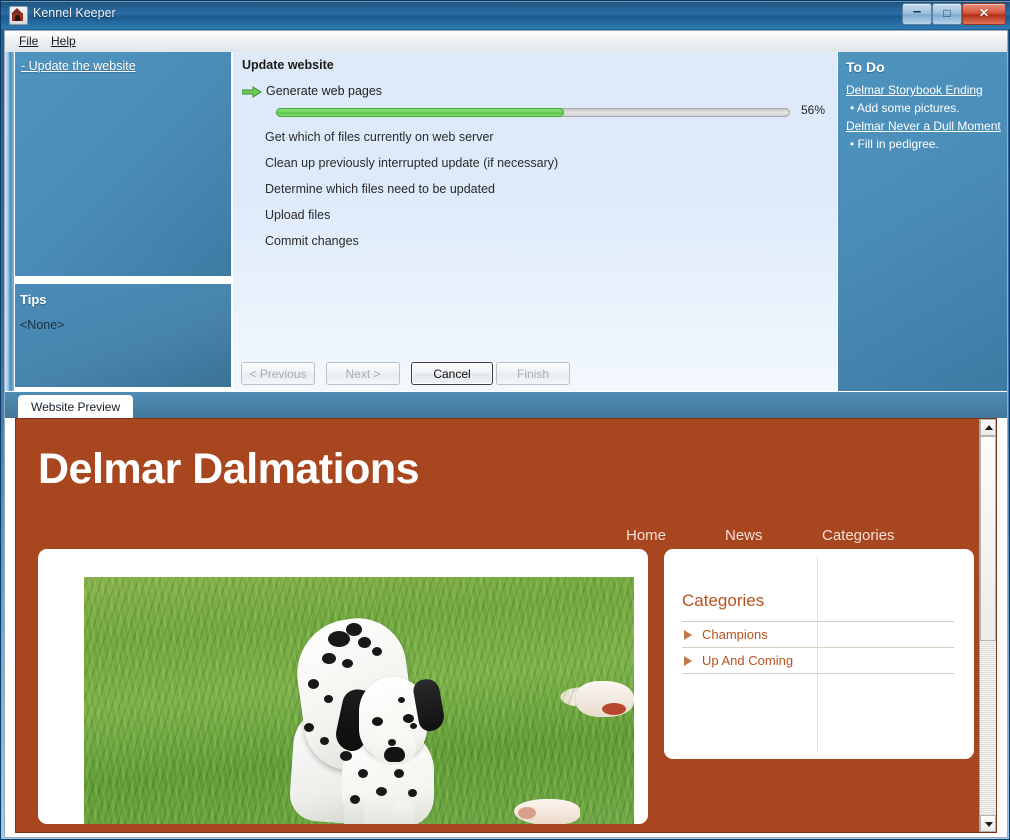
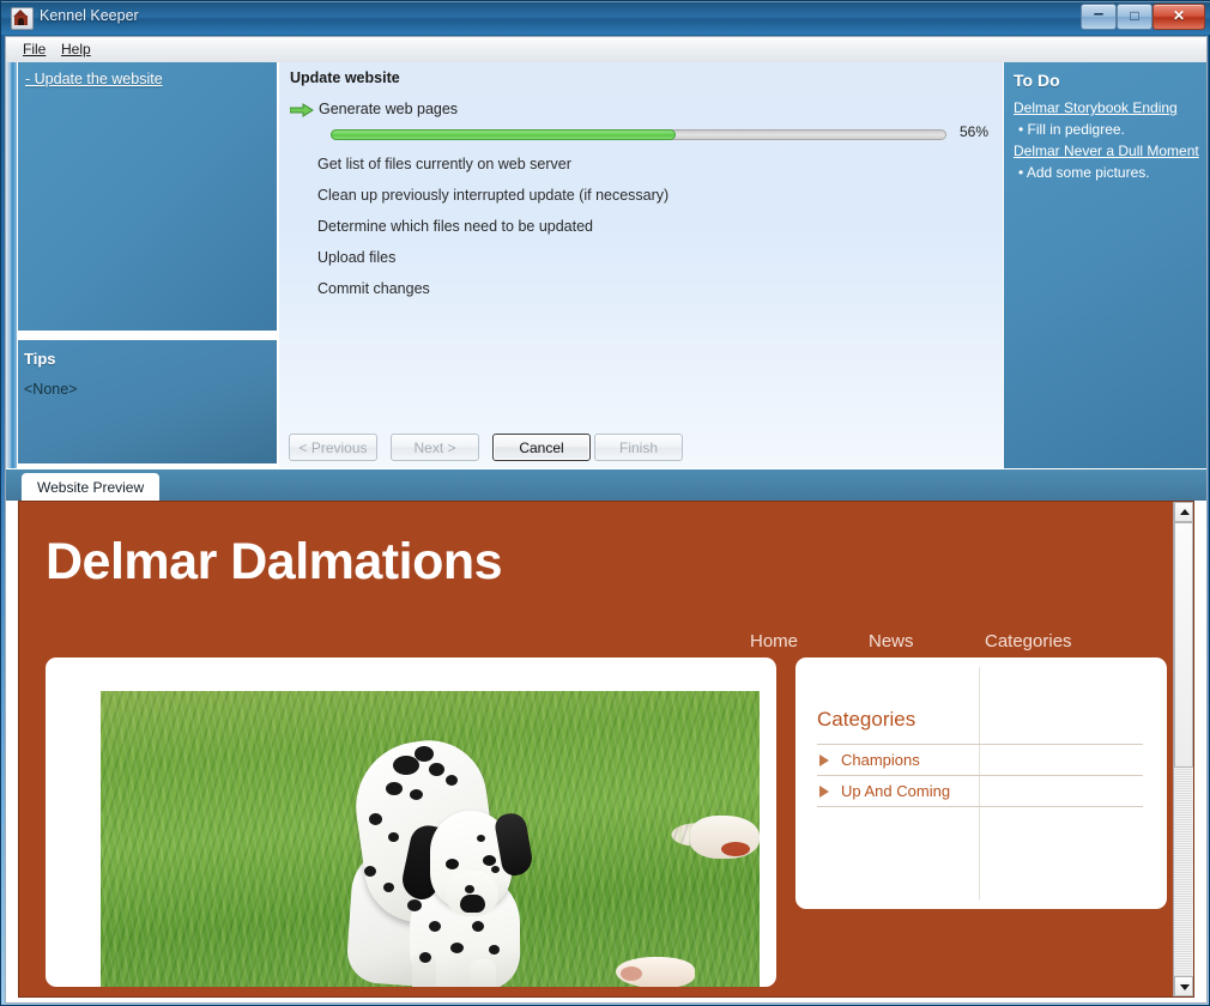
  Kennel Keeper
  –
  □
  ✕
  File
  Help
  - Update the website
  Tips
  <None>
  Update website
  Generate web pages
  56%
- Get which of files currently on web server
+ Get list of files currently on web server
  Clean up previously interrupted update (if necessary)
  Determine which files need to be updated
  Upload files
  Commit changes
  < Previous
  Next >
  Cancel
  Finish
  To Do
  Delmar Storybook Ending
- • Add some pictures.
+ • Fill in pedigree.
  Delmar Never a Dull Moment
- • Fill in pedigree.
+ • Add some pictures.
  Website Preview
  Delmar Dalmations
  Home
  News
  Categories
  Categories
  Champions
  Up And Coming
